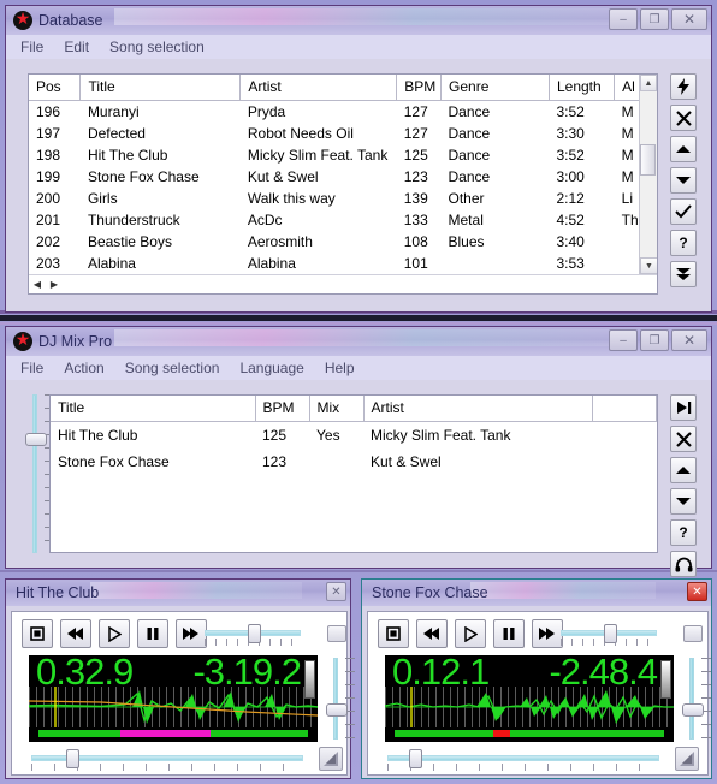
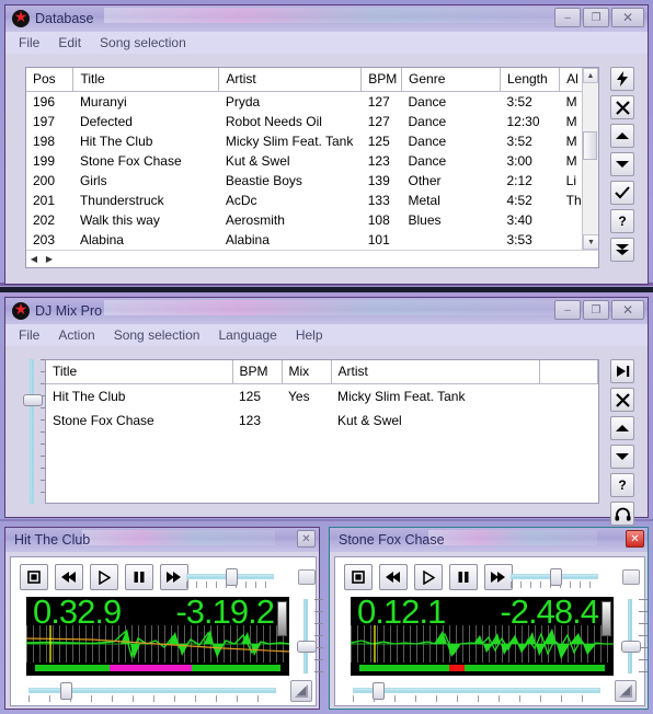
  Database
  –
  ❐
  ✕
  File
  Edit
  Song selection
  Pos	Title	Artist	BPM	Genre	Length	Al
  196	Muranyi	Pryda	127	Dance	3:52	M
- 197	Defected	Robot Needs Oil	127	Dance	3:30	M
+ 197	Defected	Robot Needs Oil	127	Dance	12:30	M
  198	Hit The Club	Micky Slim Feat. Tank	125	Dance	3:52	M
  199	Stone Fox Chase	Kut & Swel	123	Dance	3:00	M
- 200	Girls	Walk this way	139	Other	2:12	Li
+ 200	Girls	Beastie Boys	139	Other	2:12	Li
  201	Thunderstruck	AcDc	133	Metal	4:52	Th
- 202	Beastie Boys	Aerosmith	108	Blues	3:40
+ 202	Walk this way	Aerosmith	108	Blues	3:40
  203	Alabina	Alabina	101		3:53
  ◀
  ▶
  ?
  DJ Mix Pro
  –
  ❐
  ✕
  File
  Action
  Song selection
  Language
  Help
  Title	BPM	Mix	Artist
  Hit The Club	125	Yes	Micky Slim Feat. Tank
  Stone Fox Chase	123		Kut & Swel
  ?
  Hit The Club
  ✕
  0.32.9
  -3.19.2
  Stone Fox Chase
  ✕
  0.12.1
  -2.48.4
